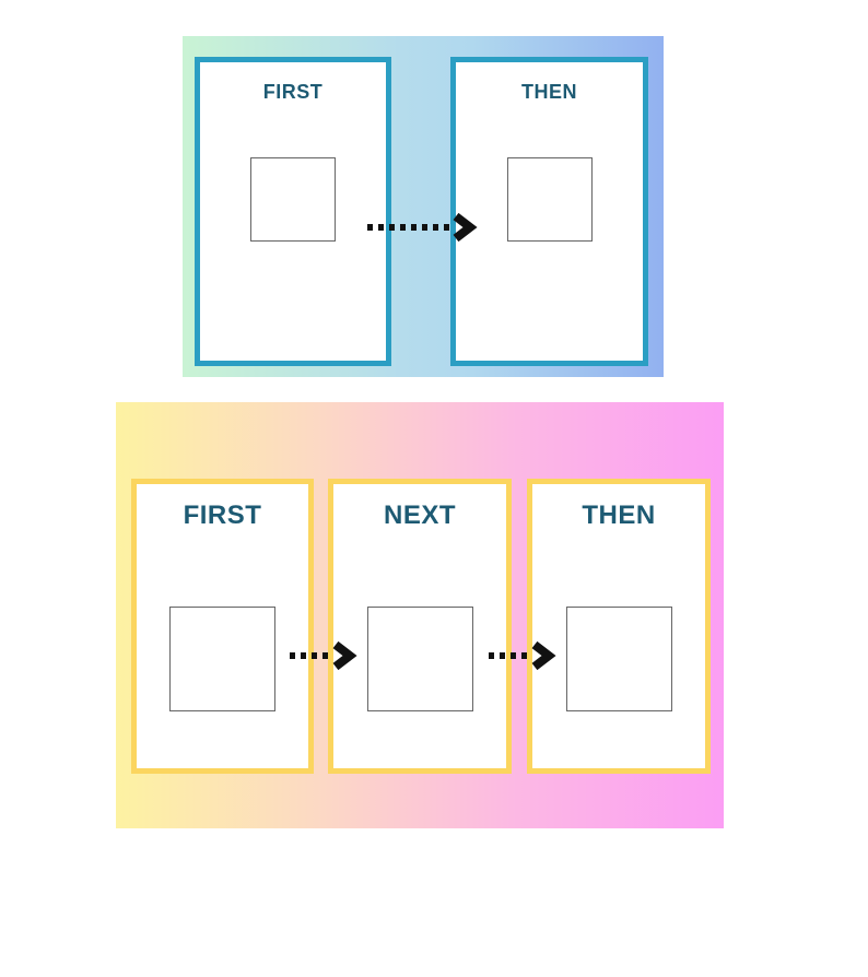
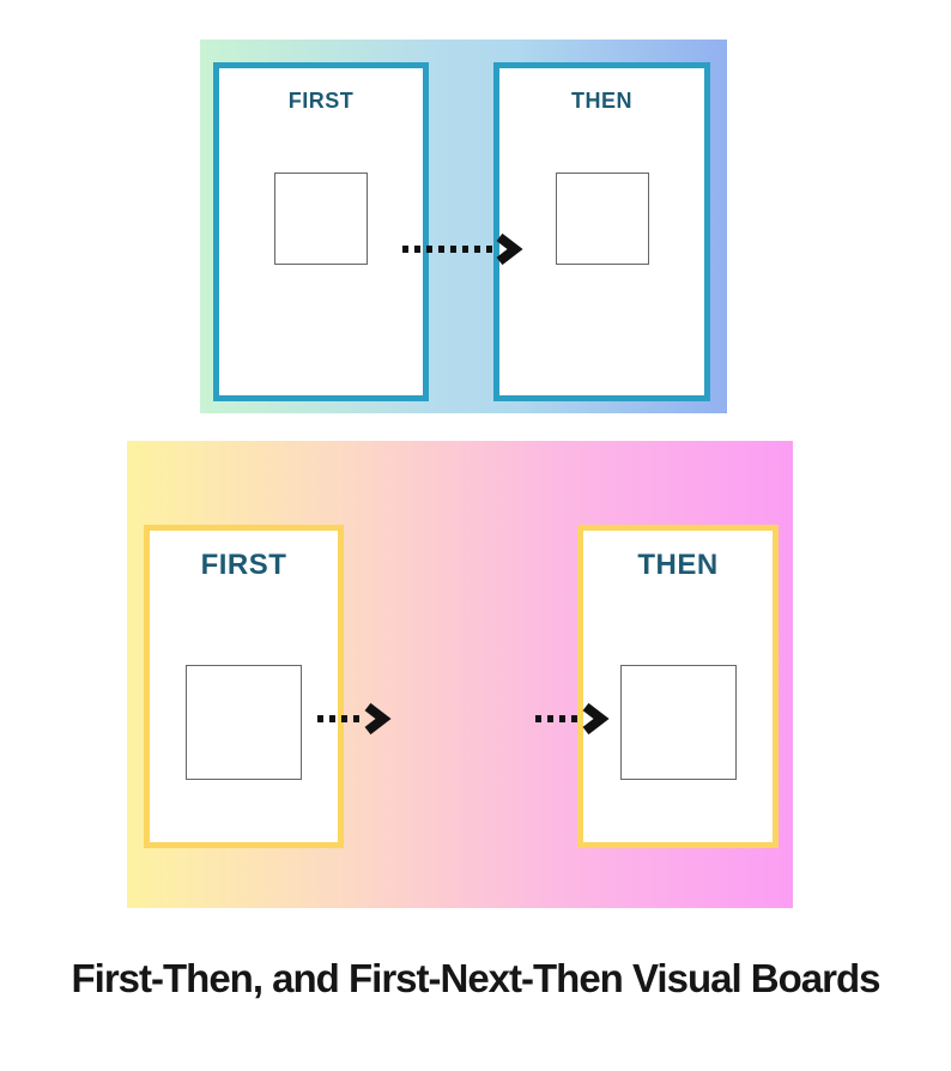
  FIRST
  THEN
  FIRST
- NEXT
  THEN
+ First-Then, and First-Next-Then Visual Boards
